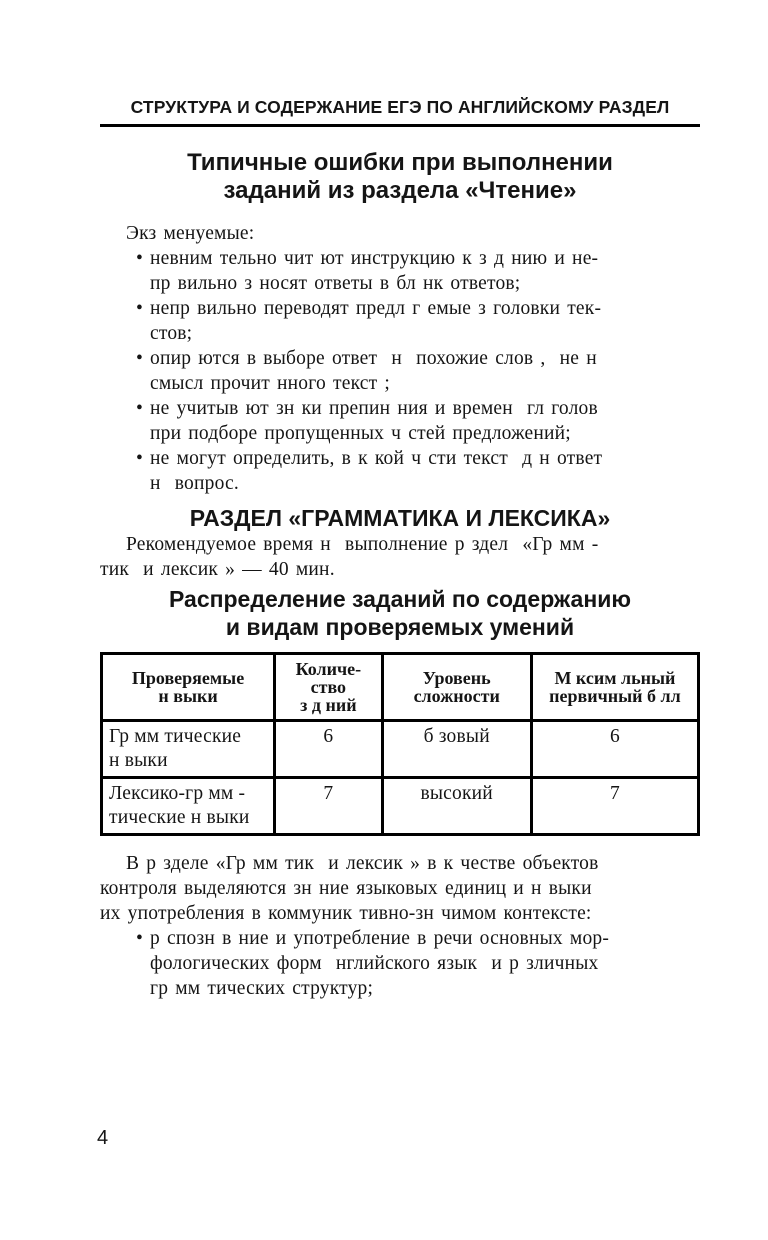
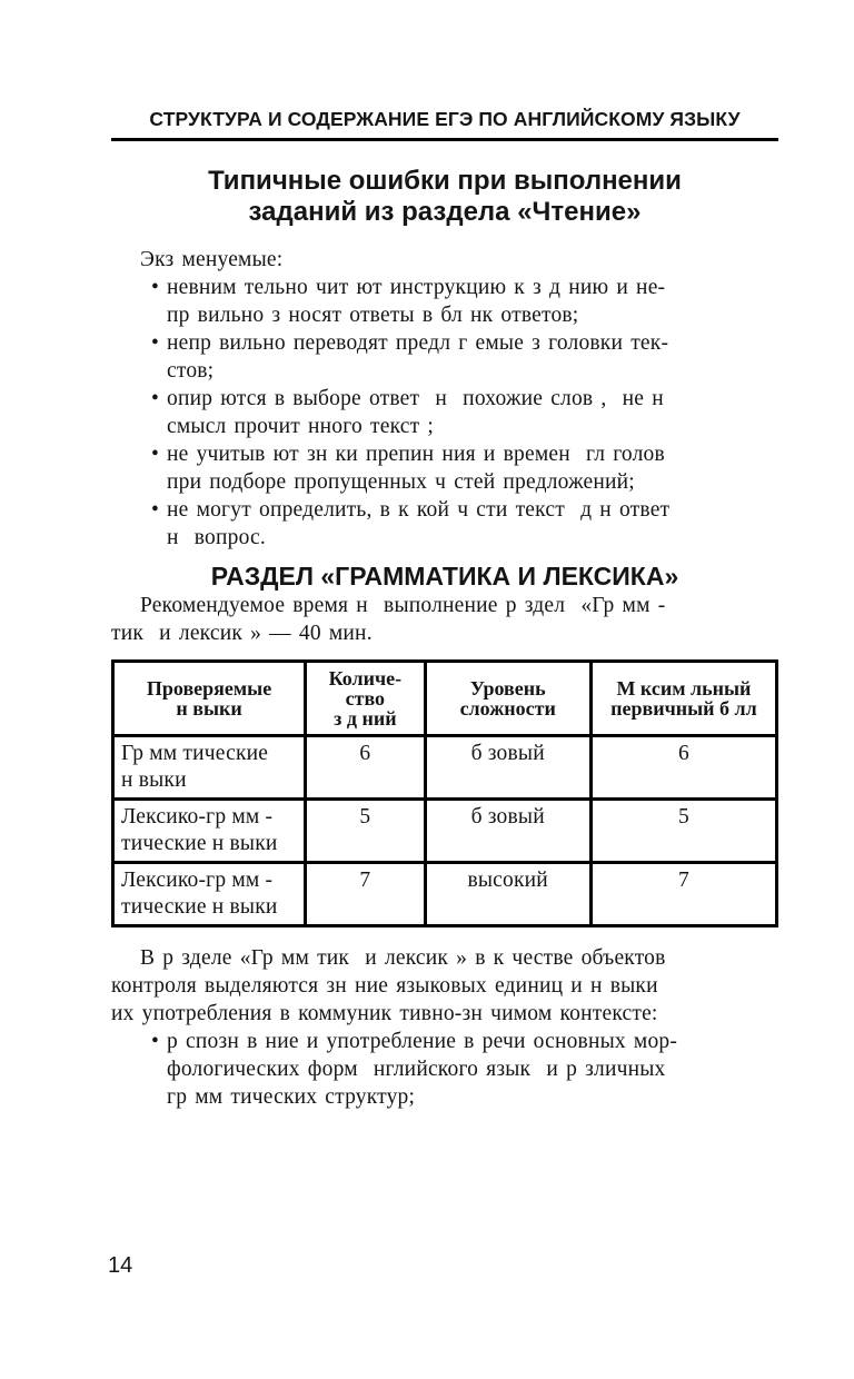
- СТРУКТУРА И СОДЕРЖАНИЕ ЕГЭ ПО АНГЛИЙСКОМУ РАЗДЕЛ
+ СТРУКТУРА И СОДЕРЖАНИЕ ЕГЭ ПО АНГЛИЙСКОМУ ЯЗЫКУ
  Типичные ошибки при выполнении
  заданий из раздела «Чтение»
  Экз менуемые:
  •
  невним тельно чит ют инструкцию к з д нию и не-
  пр вильно з носят ответы в бл нк ответов;
  •
  непр вильно переводят предл г емые з головки тек-
  стов;
  •
  опир ются в выборе ответ н похожие слов , не н
  смысл прочит нного текст ;
  •
  не учитыв ют зн ки препин ния и времен гл голов
  при подборе пропущенных ч стей предложений;
  •
  не могут определить, в к кой ч сти текст д н ответ
  н вопрос.
  РАЗДЕЛ «ГРАММАТИКА И ЛЕКСИКА»
  Рекомендуемое время н выполнение р здел «Гр мм -
  тик и лексик » — 40 мин.
- Распределение заданий по содержанию
- и видам проверяемых умений
  Проверяемые н выки	Количе- ство з д ний	Уровень сложности	М ксим льный первичный б лл
  Гр мм тические н выки	6	б зовый	6
+ Лексико-гр мм - тические н выки	5	б зовый	5
  Лексико-гр мм - тические н выки	7	высокий	7
  В р зделе «Гр мм тик и лексик » в к честве объектов
  контроля выделяются зн ние языковых единиц и н выки
  их употребления в коммуник тивно-зн чимом контексте:
  •
  р спозн в ние и употребление в речи основных мор-
  фологических форм нглийского язык и р зличных
  гр мм тических структур;
- 4
+ 14
